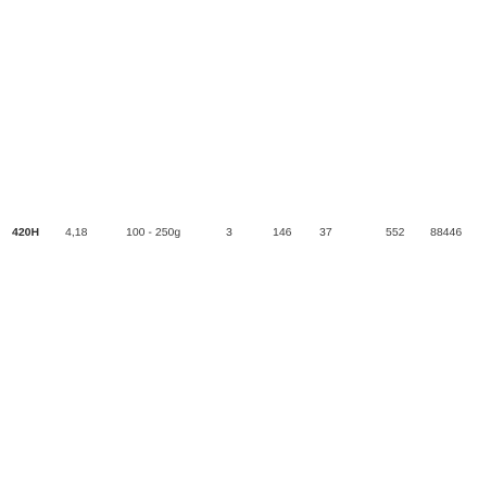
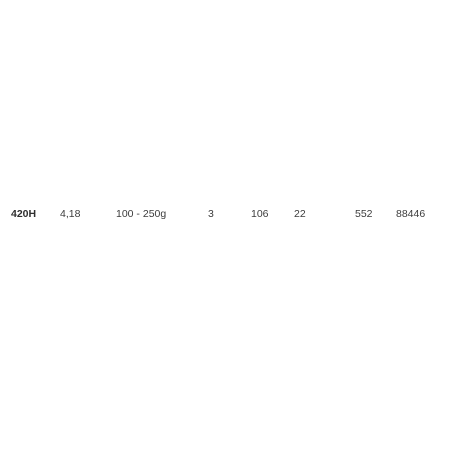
  420H
  4,18
  100 - 250g
  3
- 146
+ 106
- 37
+ 22
  552
  88446
